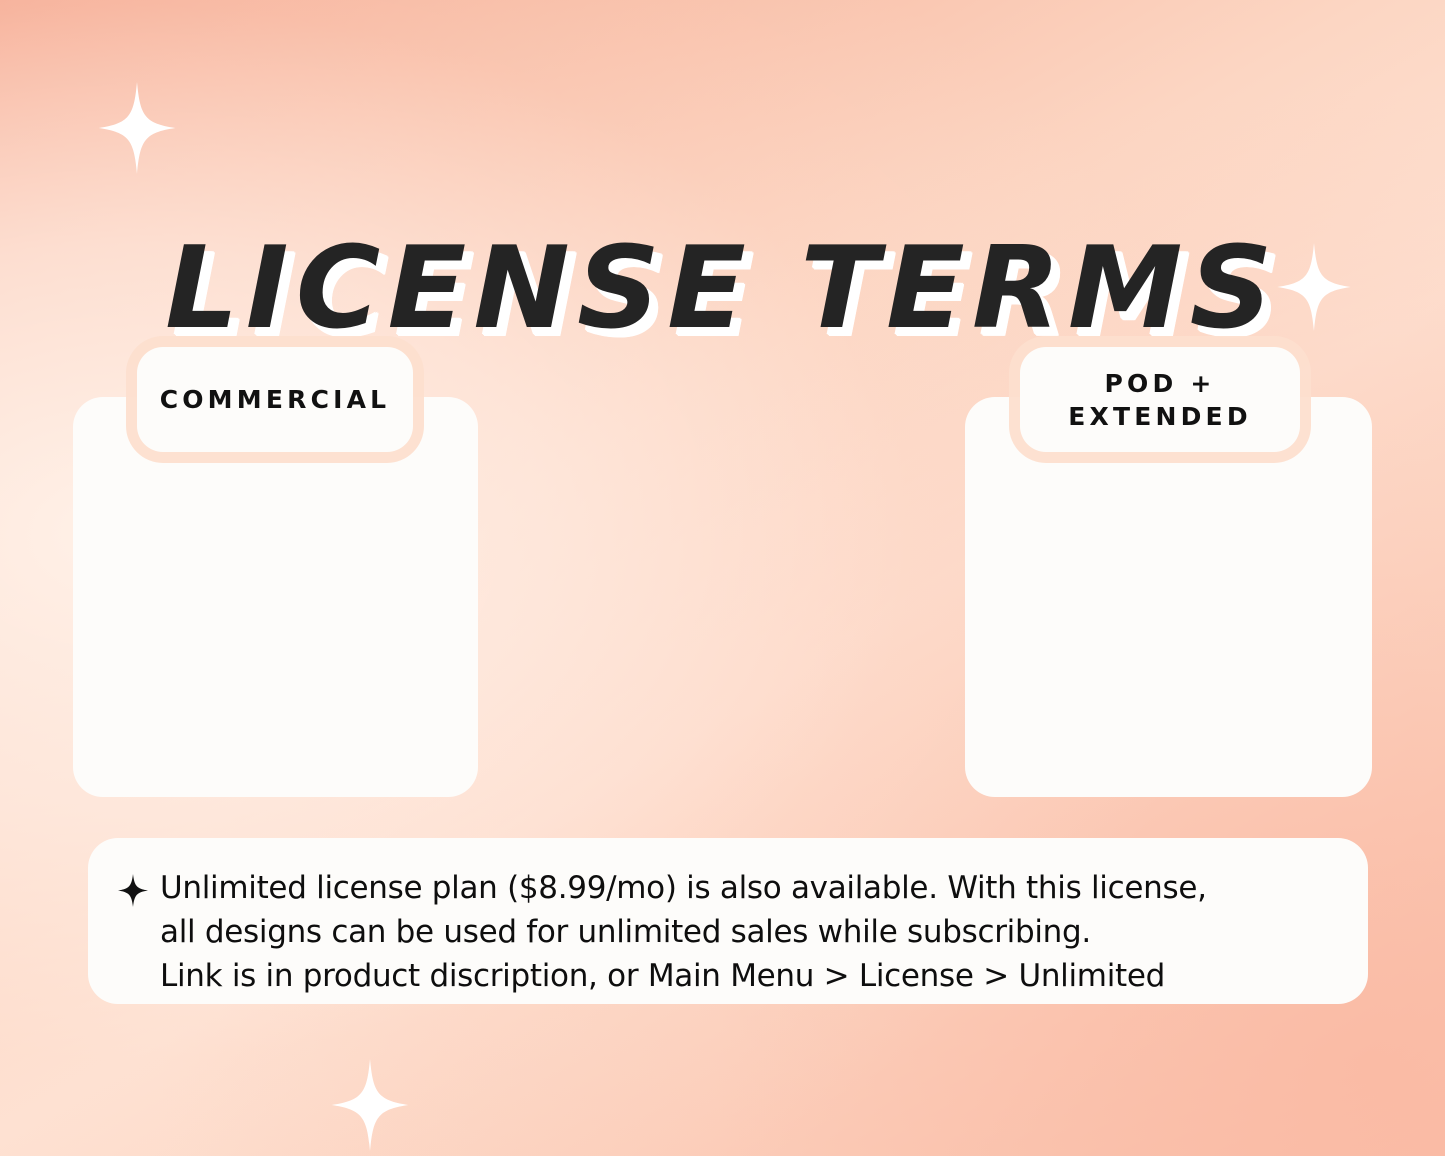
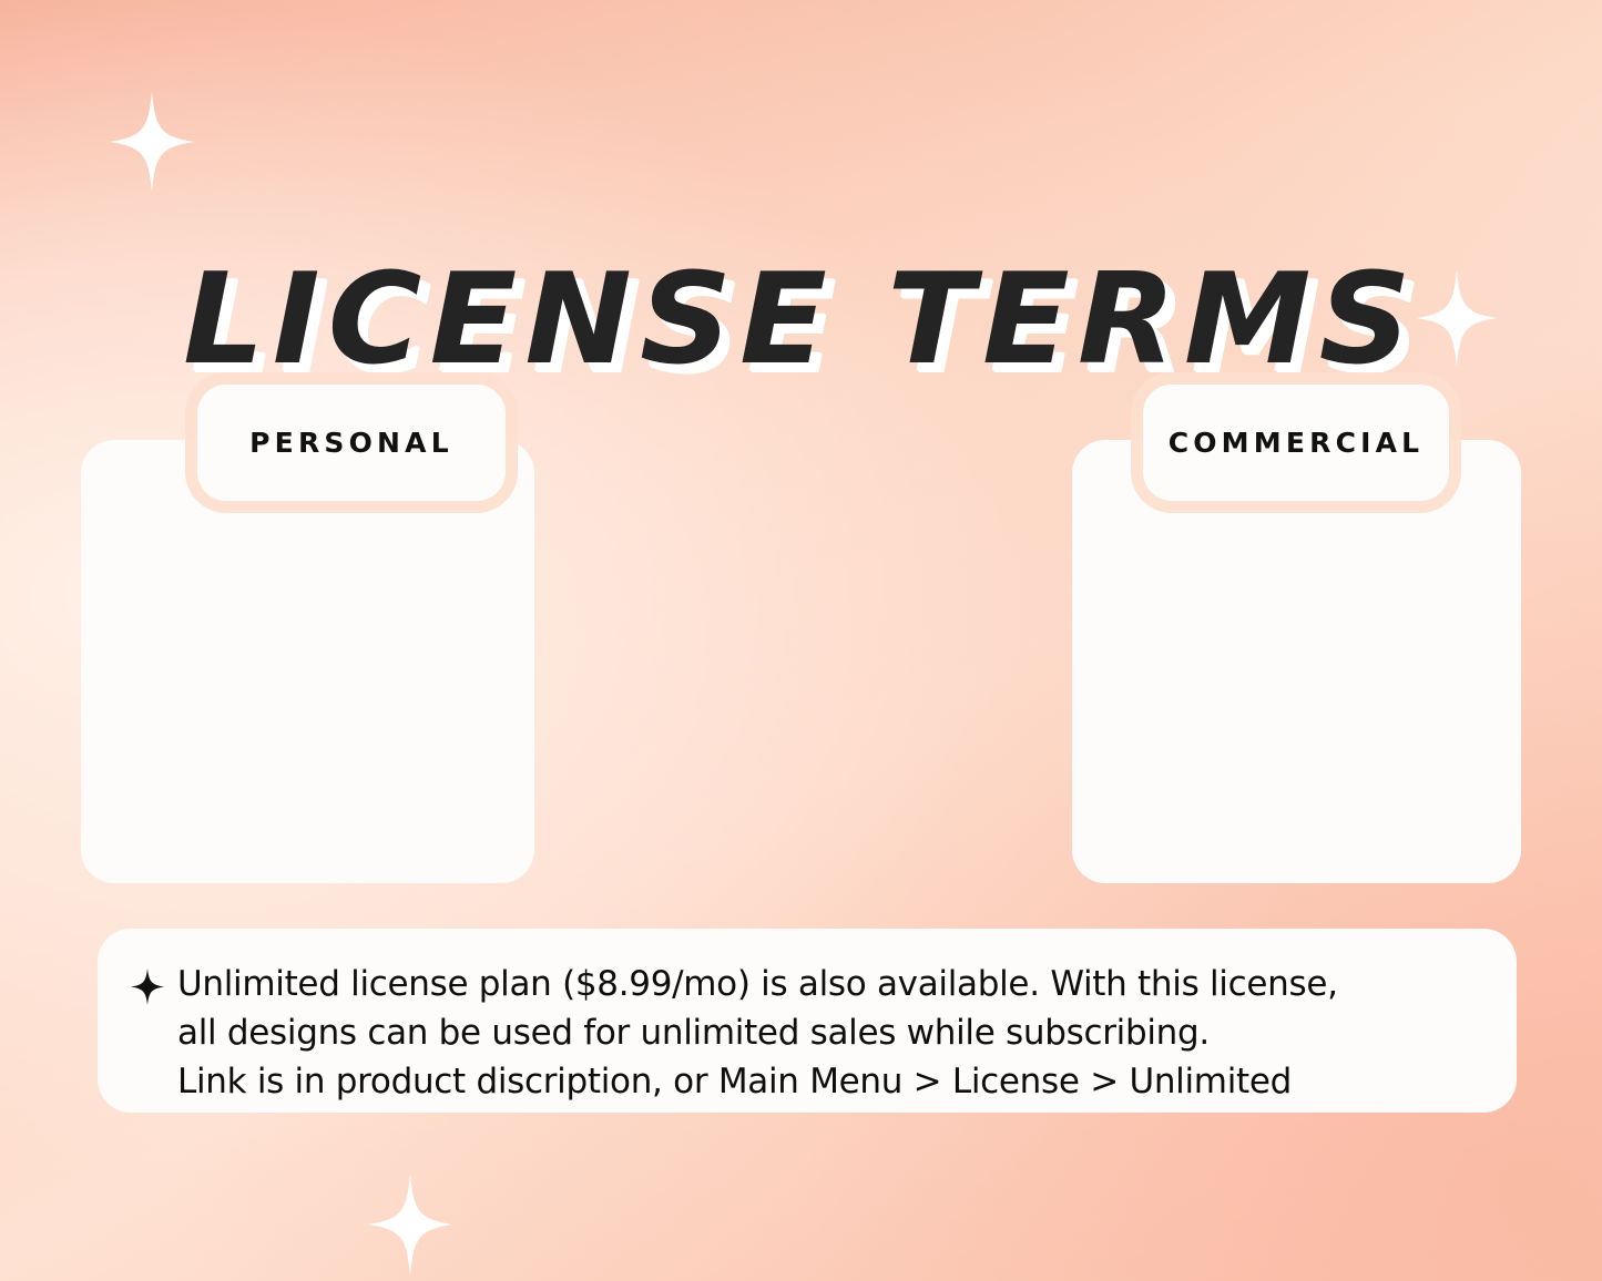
  LICENSE TERMS
+ PERSONAL
  COMMERCIAL
- POD +
- EXTENDED
  Unlimited license plan ($8.99/mo) is also available. With this license,
  all designs can be used for unlimited sales while subscribing.
  Link is in product discription, or Main Menu > License > Unlimited
